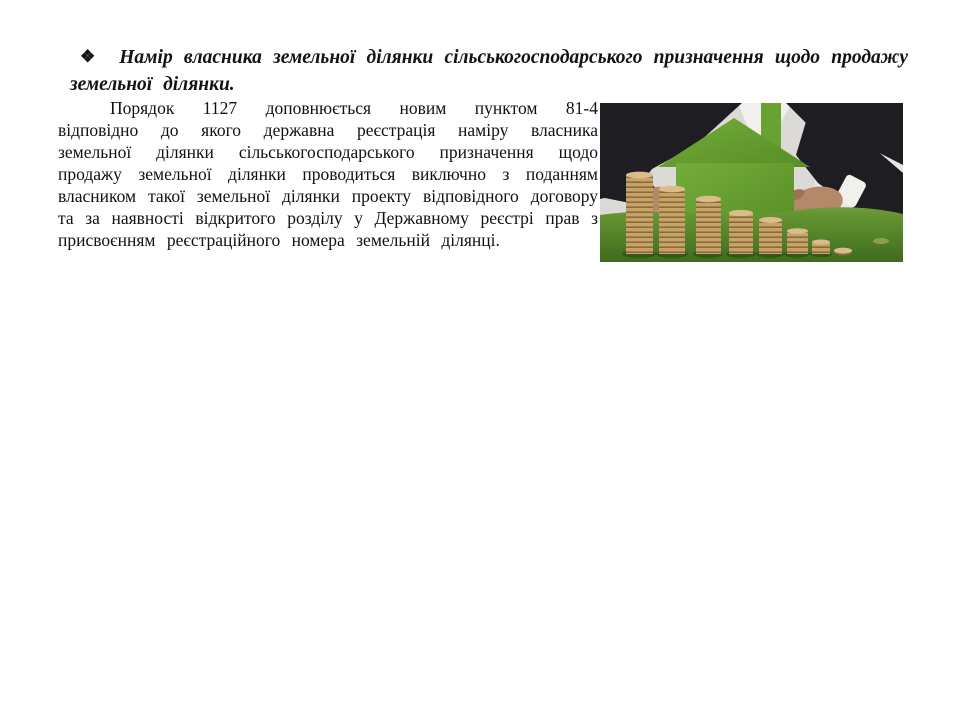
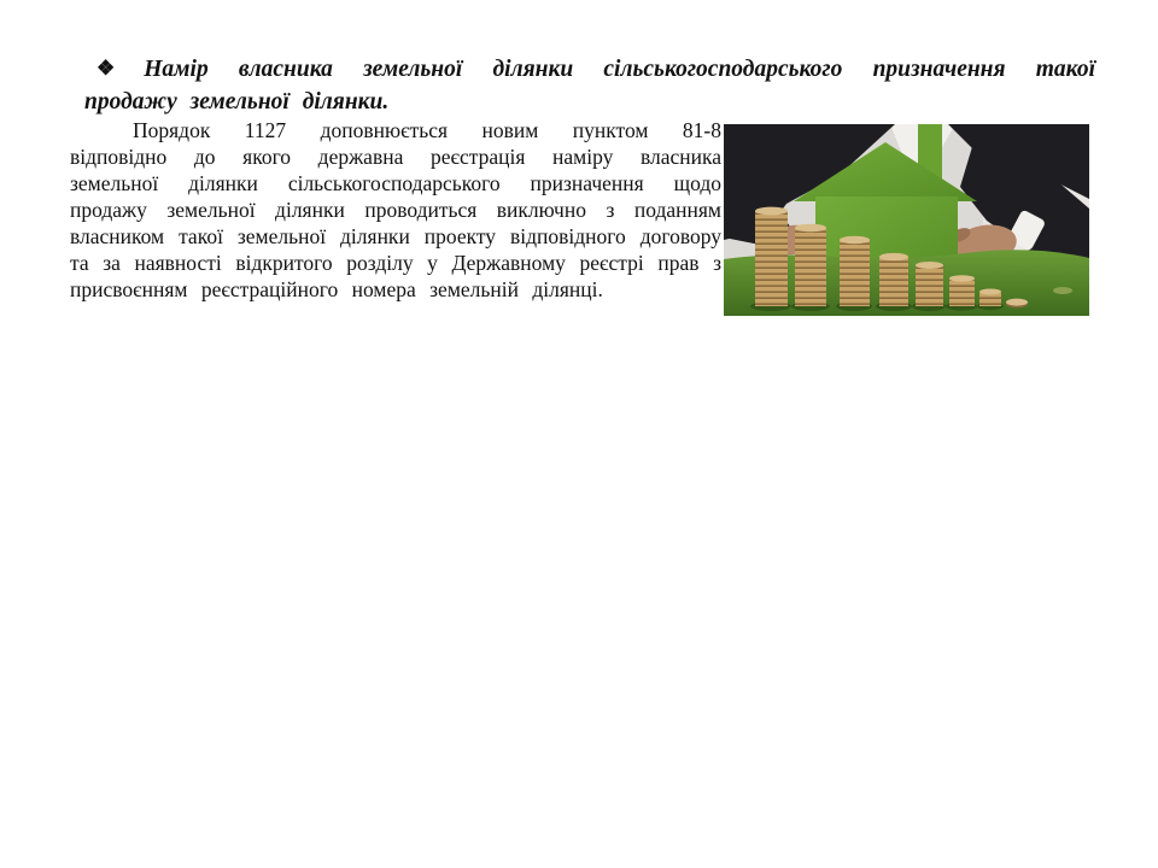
- ❖ Намір власника земельної ділянки сільськогосподарського призначення щодо продажу земельної ділянки.
+ ❖ Намір власника земельної ділянки сільськогосподарського призначення такої продажу земельної ділянки.
- Порядок 1127 доповнюється новим пунктом 81-4 відповідно до якого державна реєстрація наміру власника земельної ділянки сільськогосподарського призначення щодо продажу земельної ділянки проводиться виключно з поданням власником такої земельної ділянки проекту відповідного договору та за наявності відкритого розділу у Державному реєстрі прав з присвоєнням реєстраційного номера земельній ділянці.
+ Порядок 1127 доповнюється новим пунктом 81-8 відповідно до якого державна реєстрація наміру власника земельної ділянки сільськогосподарського призначення щодо продажу земельної ділянки проводиться виключно з поданням власником такої земельної ділянки проекту відповідного договору та за наявності відкритого розділу у Державному реєстрі прав з присвоєнням реєстраційного номера земельній ділянці.
